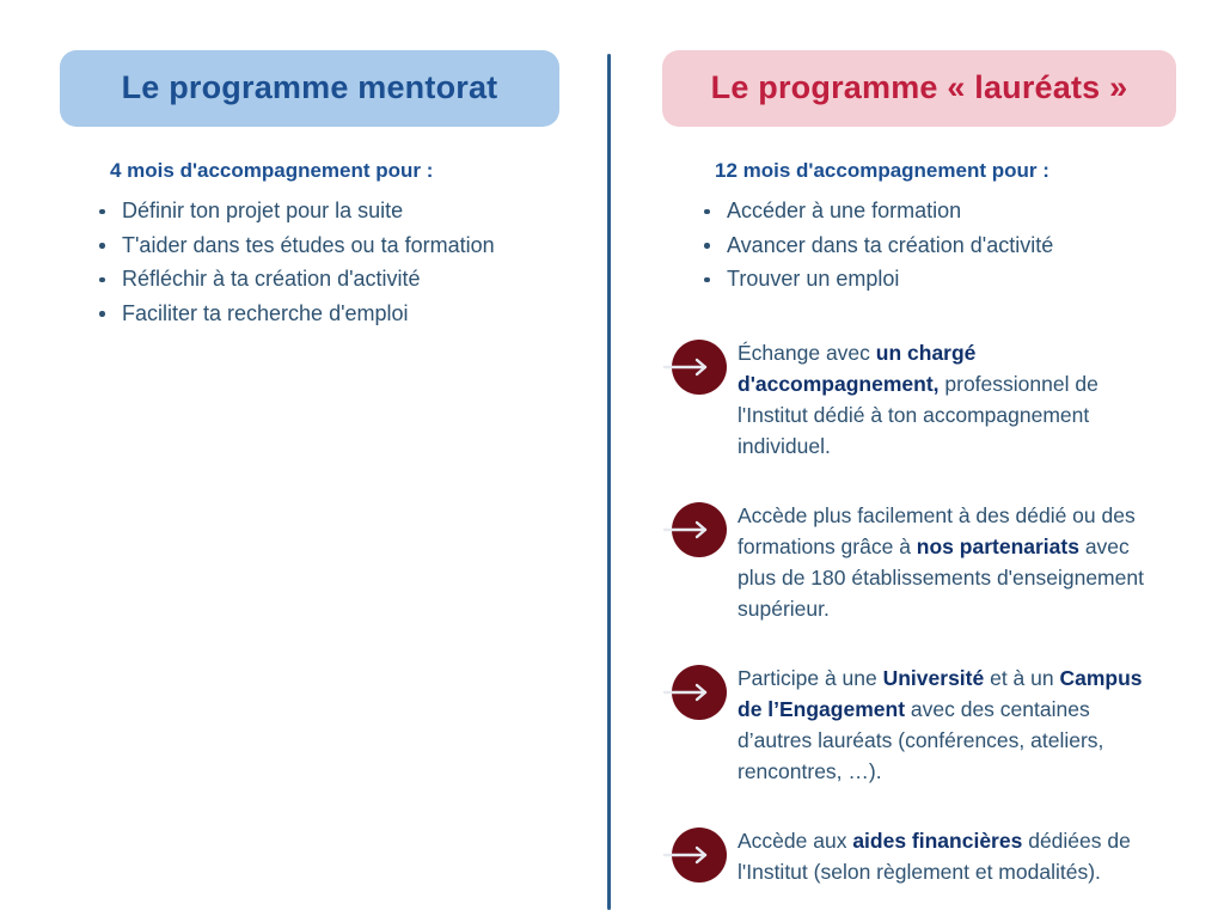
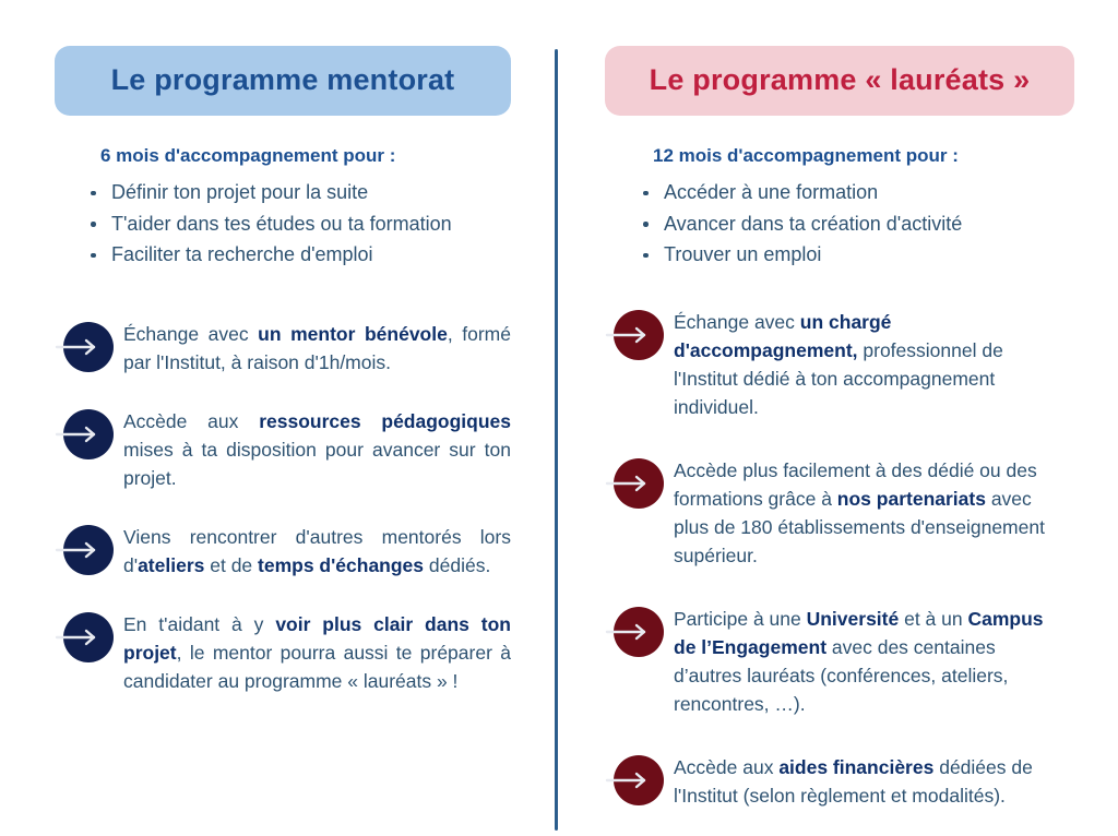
  Le programme mentorat
- 4 mois d'accompagnement pour :
+ 6 mois d'accompagnement pour :
  Définir ton projet pour la suite
  T'aider dans tes études ou ta formation
- Réfléchir à ta création d'activité
  Faciliter ta recherche d'emploi
+ Échange avec un mentor bénévole, formé par l'Institut, à raison d'1h/mois.
+ Accède aux ressources pédagogiques mises à ta disposition pour avancer sur ton projet.
+ Viens rencontrer d'autres mentorés lors d'ateliers et de temps d'échanges dédiés.
+ En t'aidant à y voir plus clair dans ton projet, le mentor pourra aussi te préparer à candidater au programme « lauréats » !
  Le programme « lauréats »
  12 mois d'accompagnement pour :
  Accéder à une formation
  Avancer dans ta création d'activité
  Trouver un emploi
  Échange avec un chargé d'accompagnement, professionnel de l'Institut dédié à ton accompagnement individuel.
  Accède plus facilement à des dédié ou des formations grâce à nos partenariats avec plus de 180 établissements d'enseignement supérieur.
  Participe à une Université et à un Campus de l’Engagement avec des centaines d’autres lauréats (conférences, ateliers, rencontres, …).
  Accède aux aides financières dédiées de l'Institut (selon règlement et modalités).
